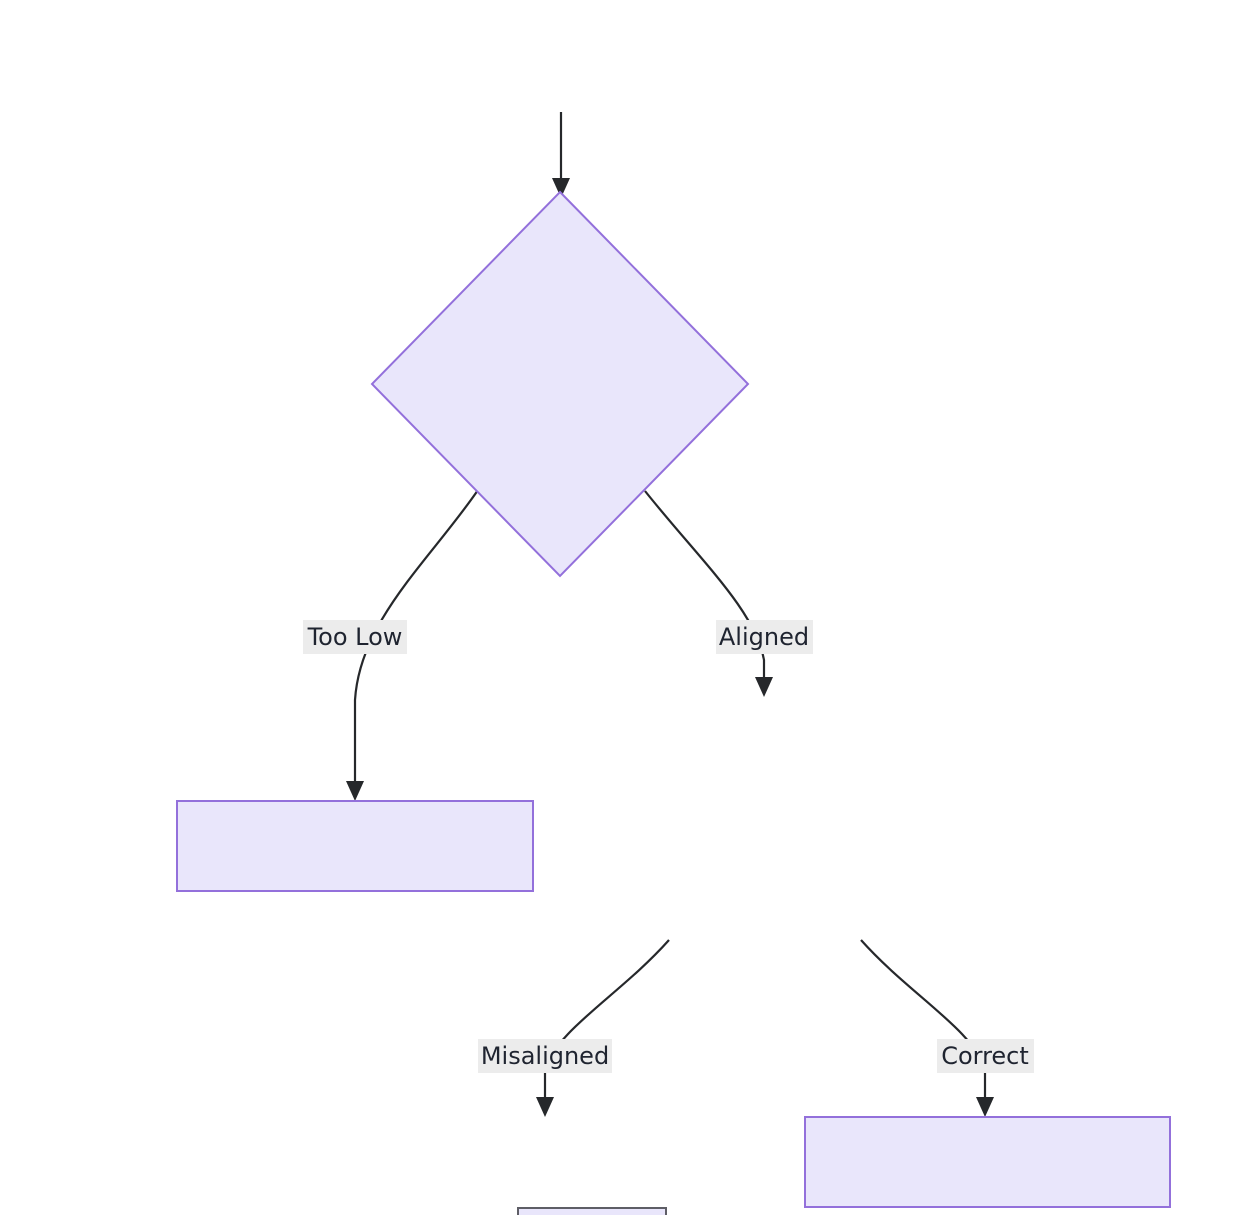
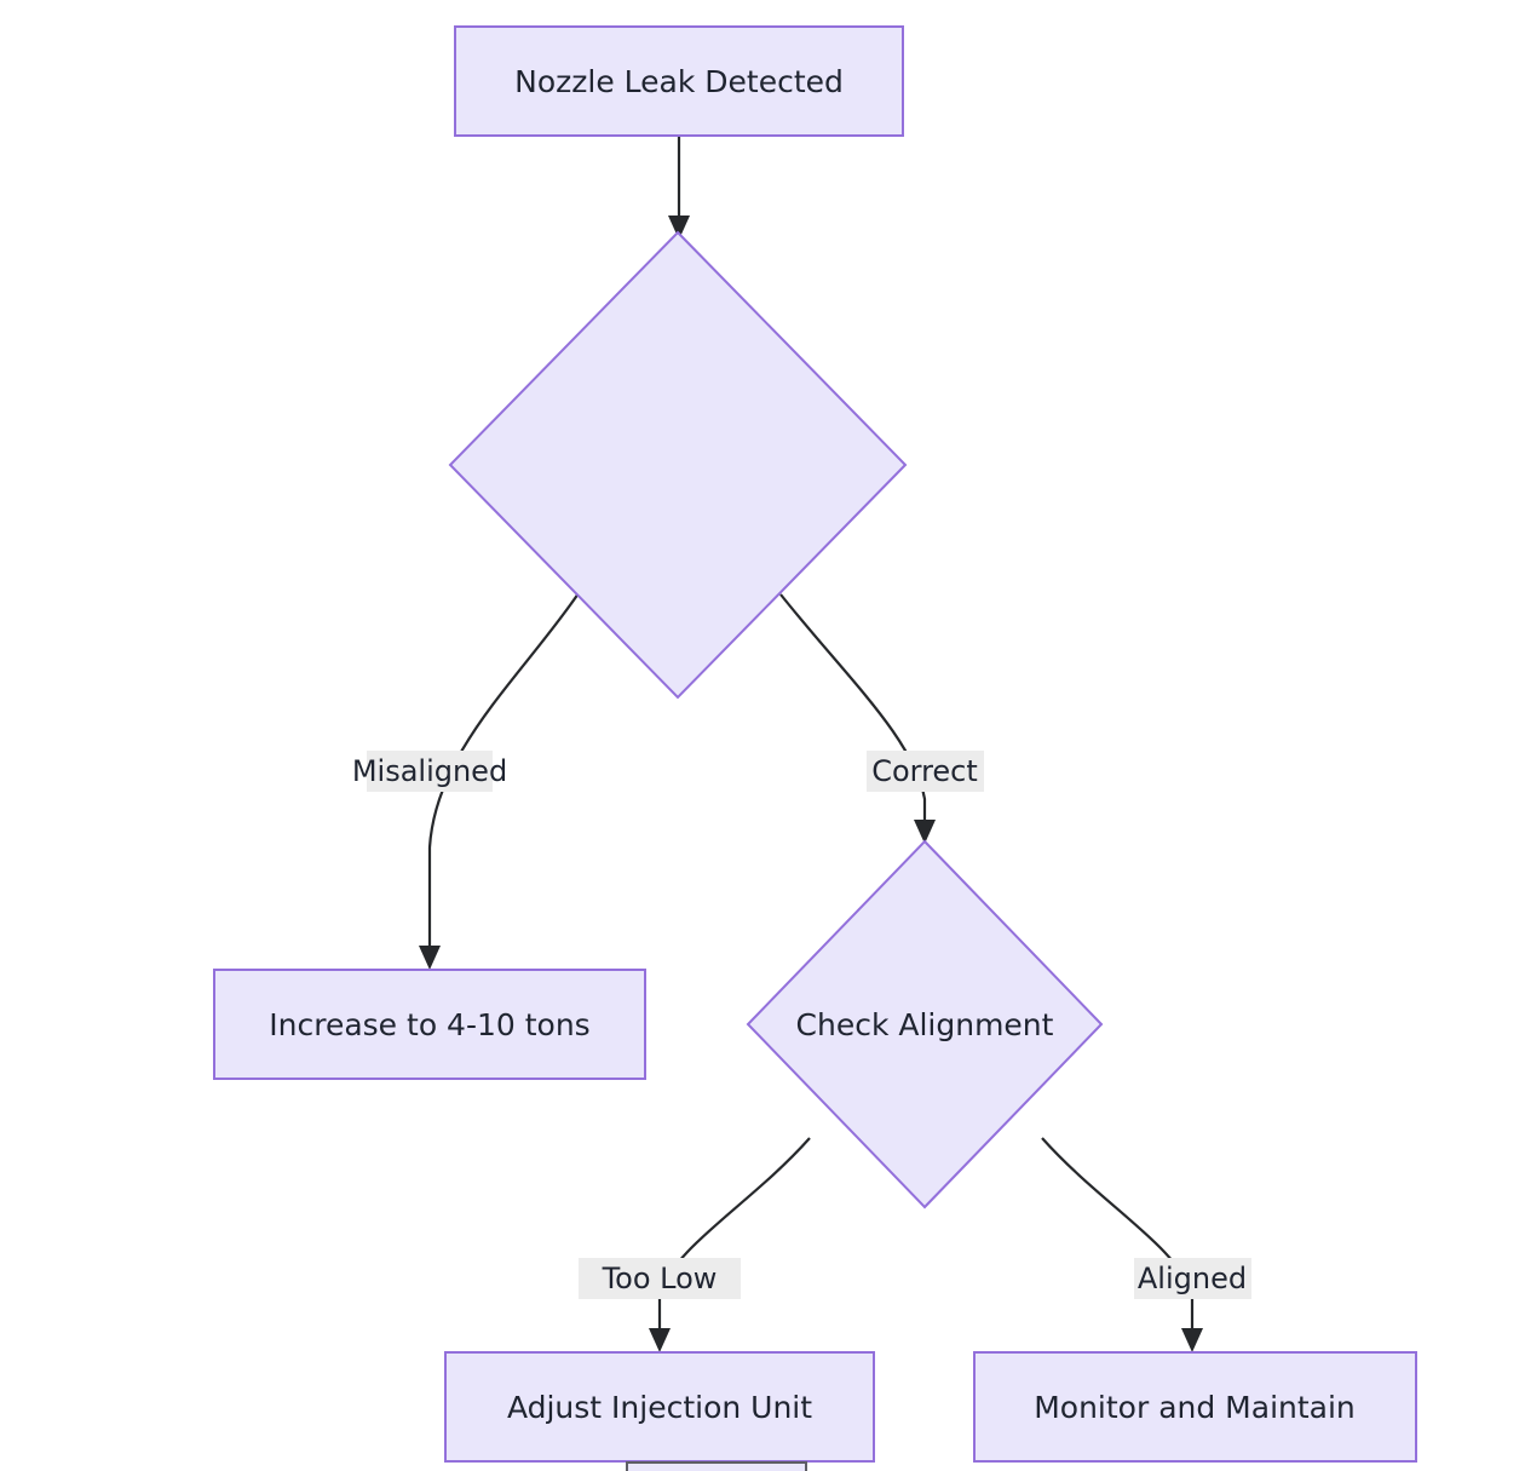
+ Nozzle Leak Detected
+ Increase to 4-10 tons
+ Check Alignment
+ Adjust Injection Unit
+ Monitor and Maintain
- Too Low
+ Misaligned
- Aligned
+ Correct
- Misaligned
+ Too Low
- Correct
+ Aligned
